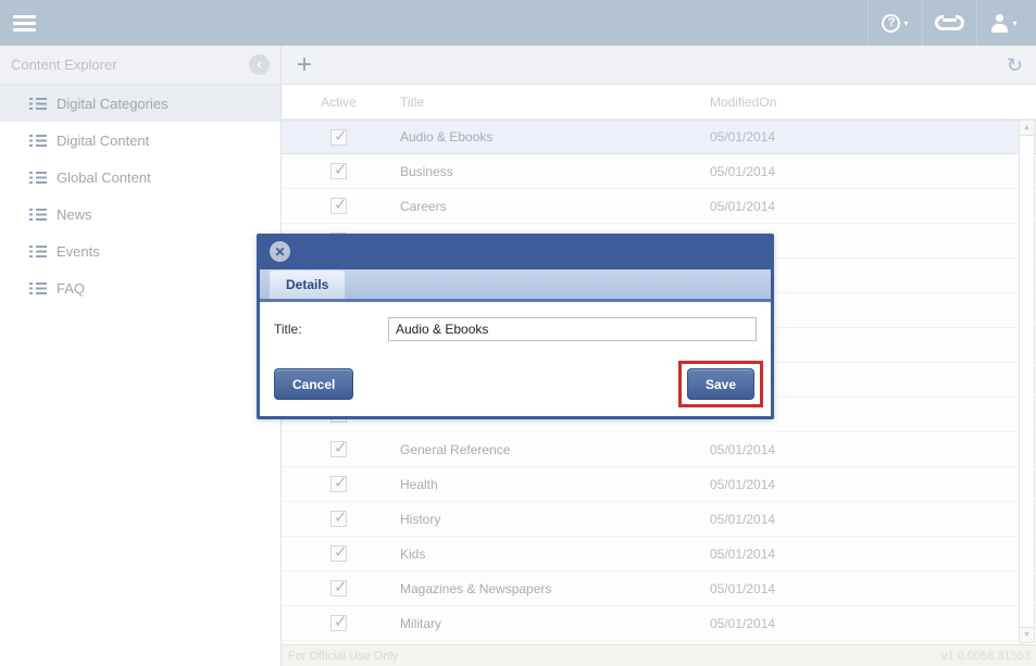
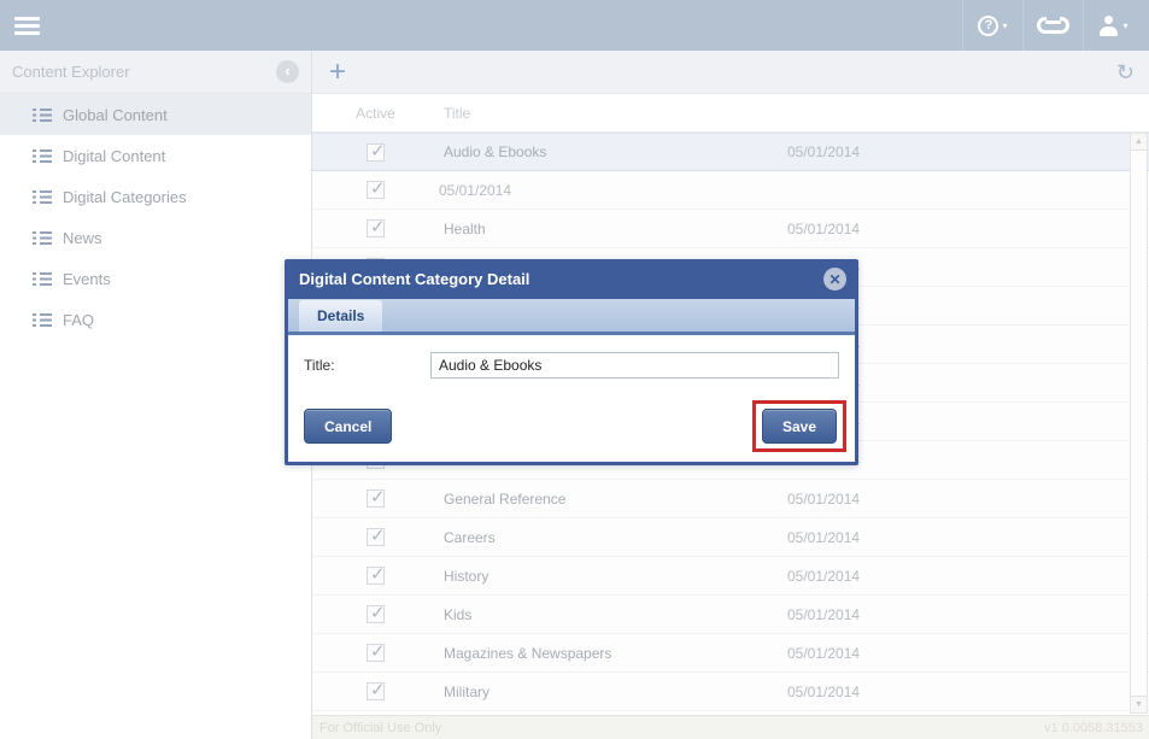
  ?
  ▾
  ▾
  Content Explorer
  ‹
- Digital Categories
+ Global Content
  Digital Content
- Global Content
+ Digital Categories
  News
  Events
  FAQ
  +
  ↻
  Active
  Title
- ModifiedOn
  Audio & Ebooks
  05/01/2014
- Business
  05/01/2014
- Careers
+ Health
  05/01/2014
  General Reference
  05/01/2014
- Health
+ Careers
  05/01/2014
  History
  05/01/2014
  Kids
  05/01/2014
  Magazines & Newspapers
  05/01/2014
  Military
  05/01/2014
  For Official Use Only
  v1 0.0058.31553
+ Digital Content Category Detail
  ✕
  Details
  Title:
  Audio & Ebooks
  Cancel
  Save
